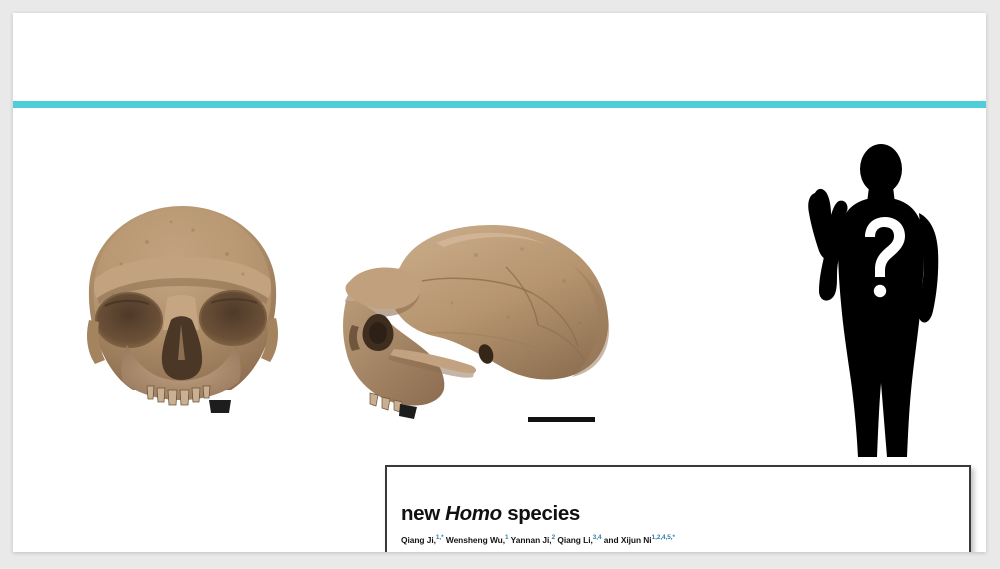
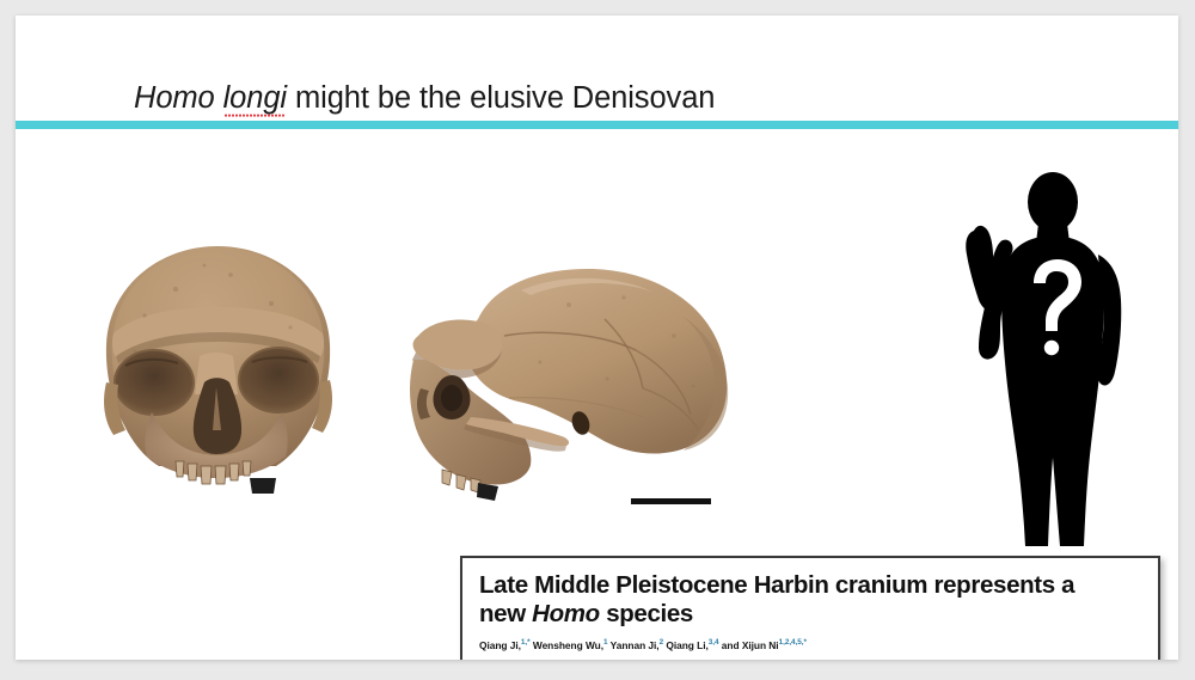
+ Homo longi might be the elusive Denisovan
+ Late Middle Pleistocene Harbin cranium represents a
  new Homo species
  Qiang Ji, Wensheng Wu, Yannan Ji, Qiang Li, and Xijun Ni
